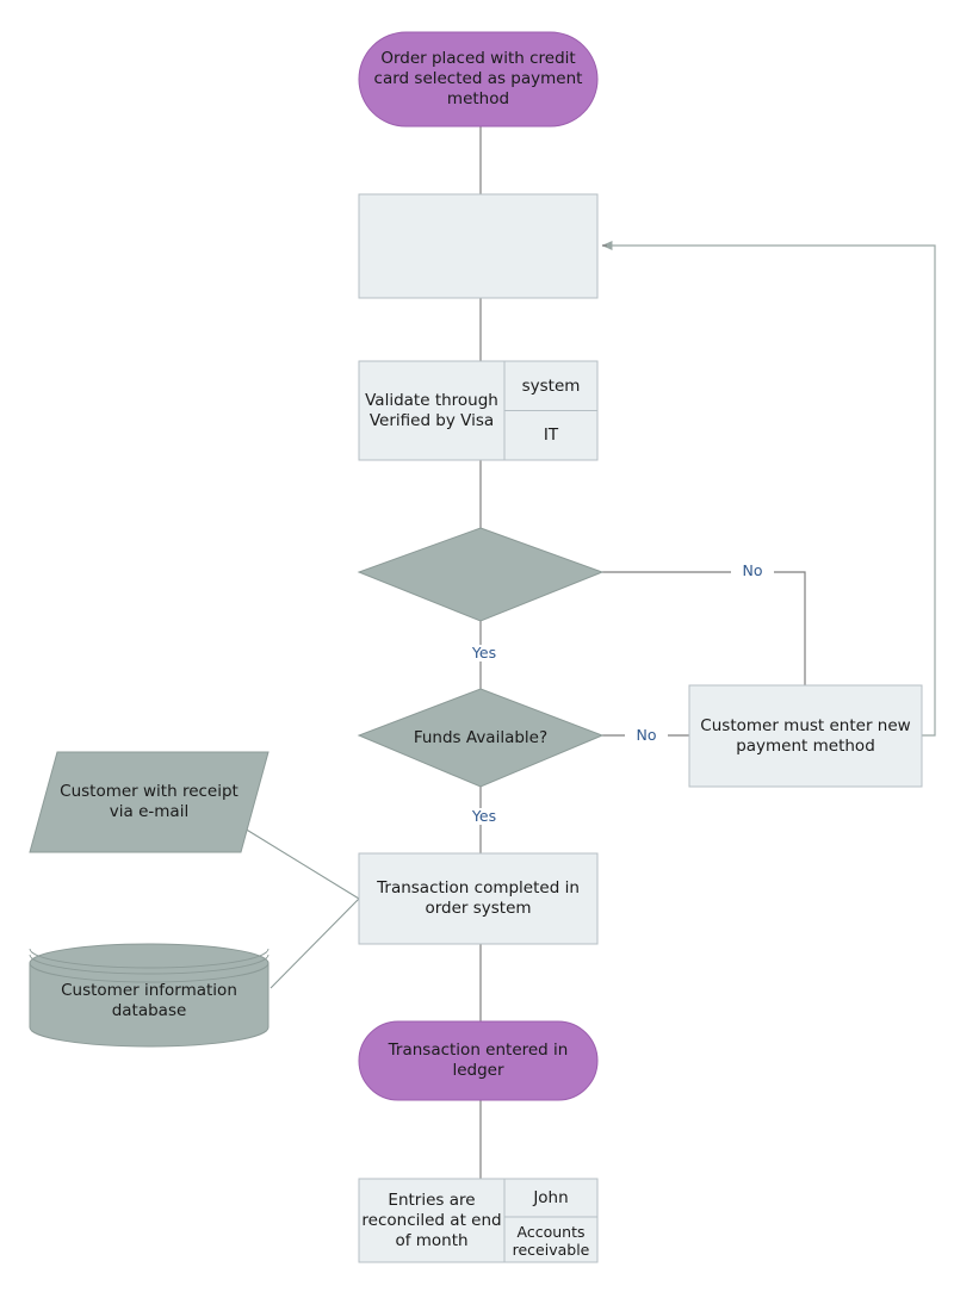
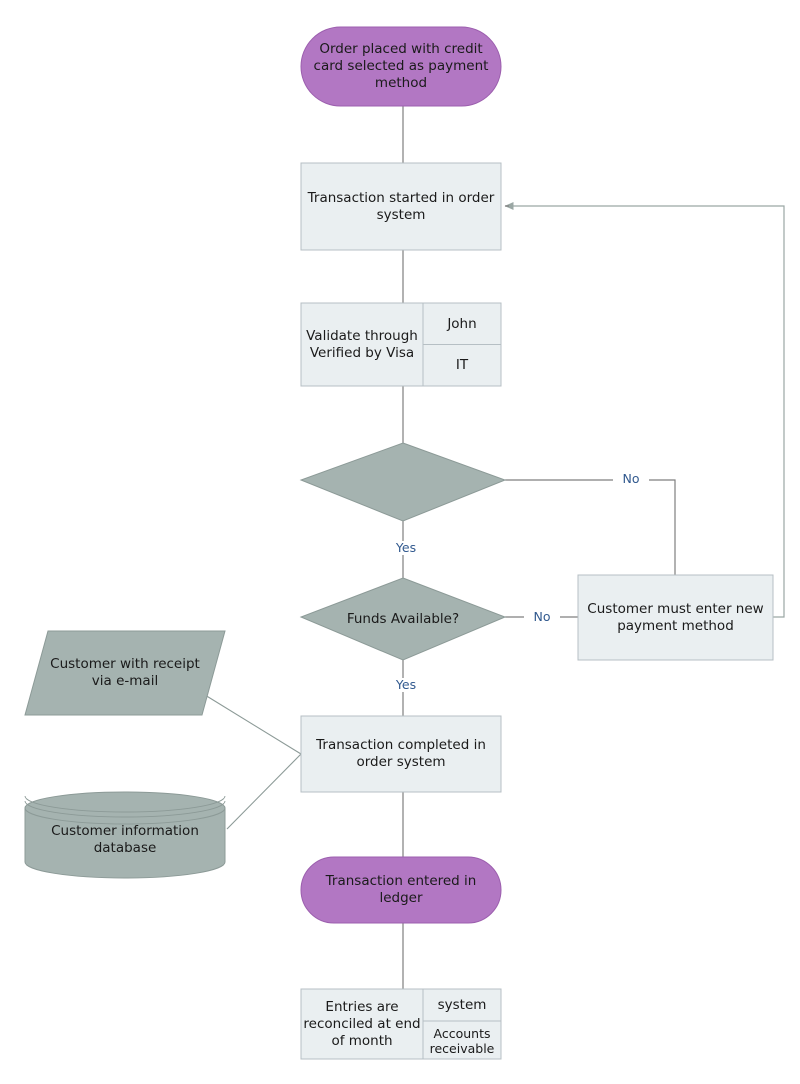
  Order placed with credit card selected as payment method
+ Transaction started in order system
  Validate through Verified by Visa
- system
+ John
  IT
  Funds Available?
  Customer must enter new payment method
  Customer with receipt via e-mail
  Customer information database
  Transaction completed in order system
  Transaction entered in ledger
  Entries are reconciled at end of month
- John
+ system
  Accounts receivable
  Yes
  No
  Yes
  No
